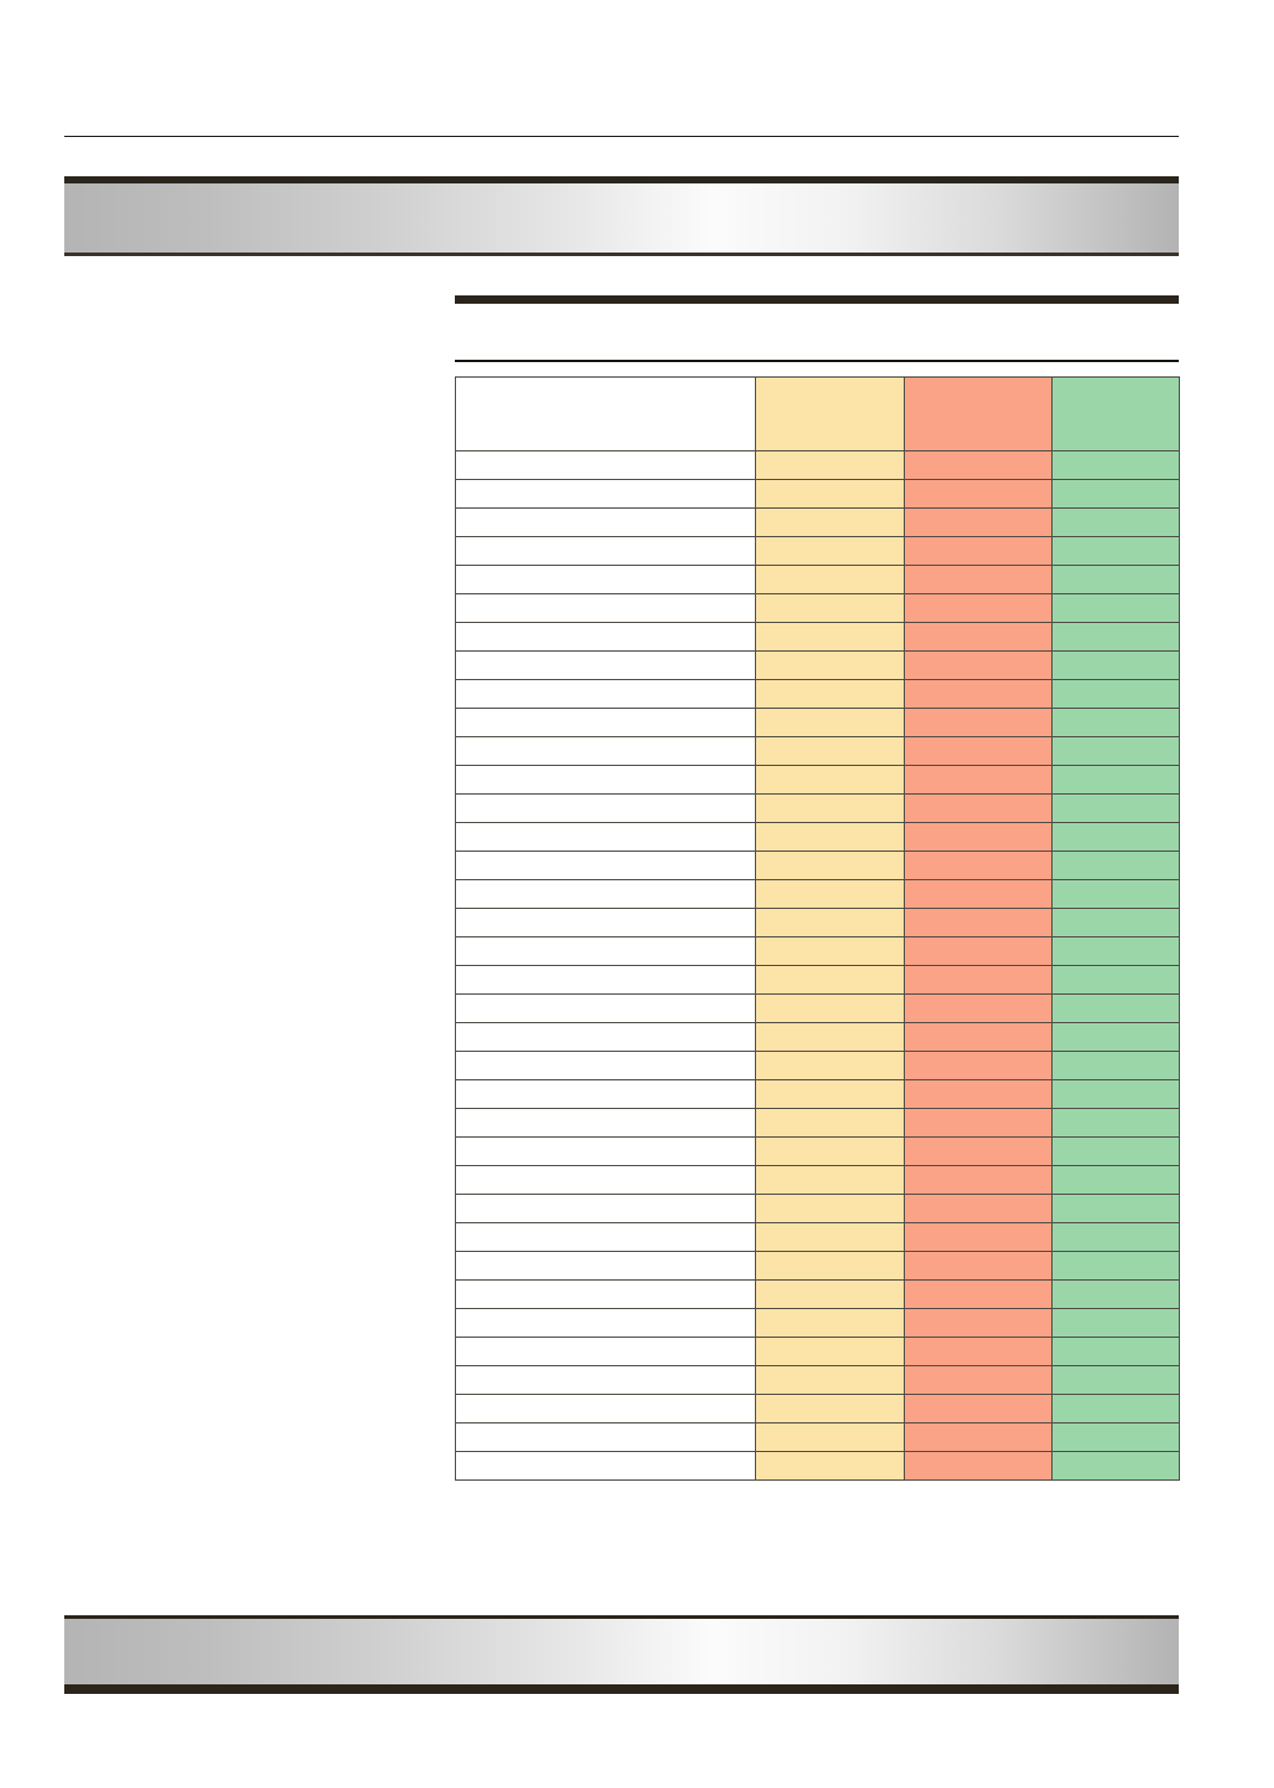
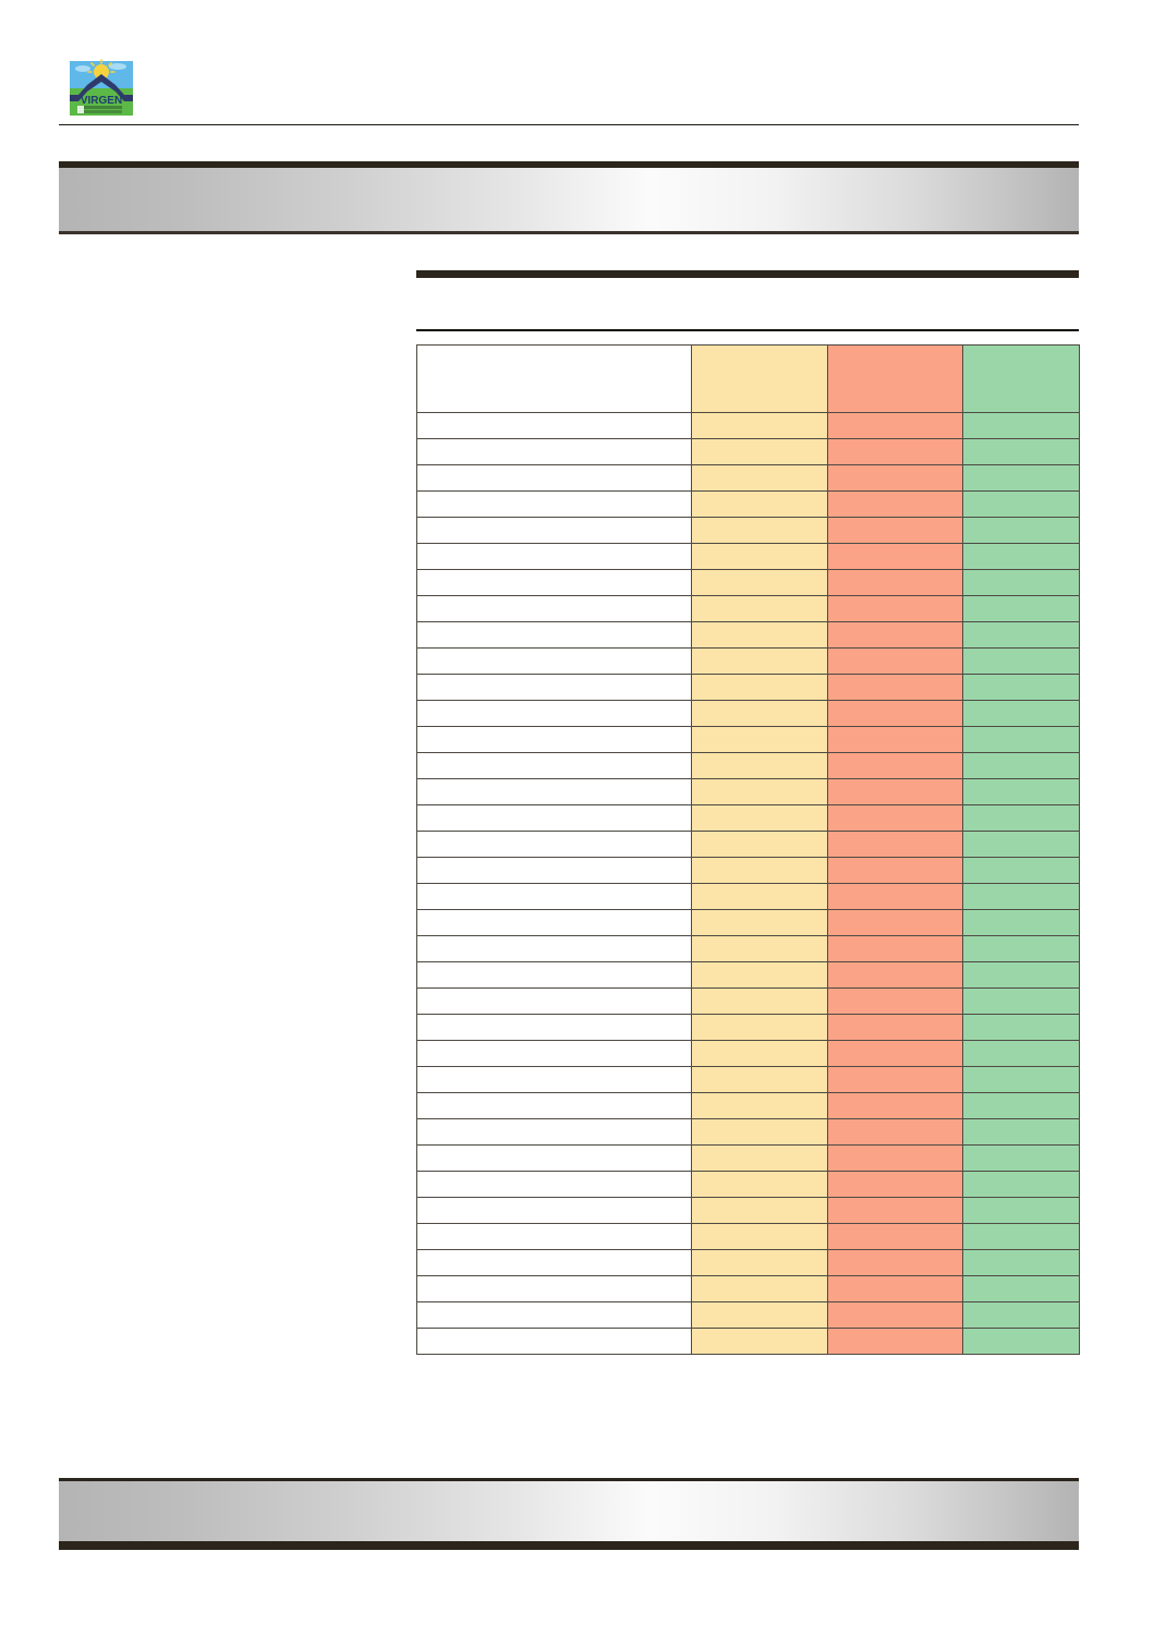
+ VIRGEN
